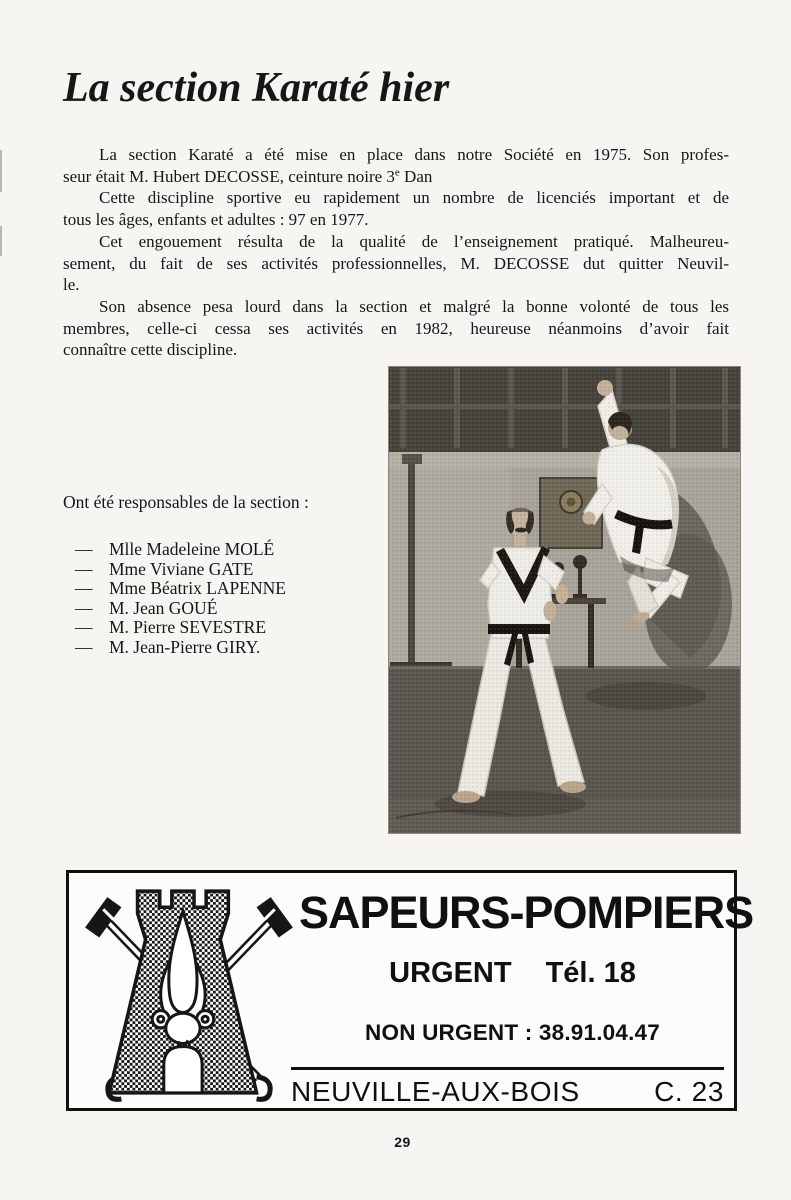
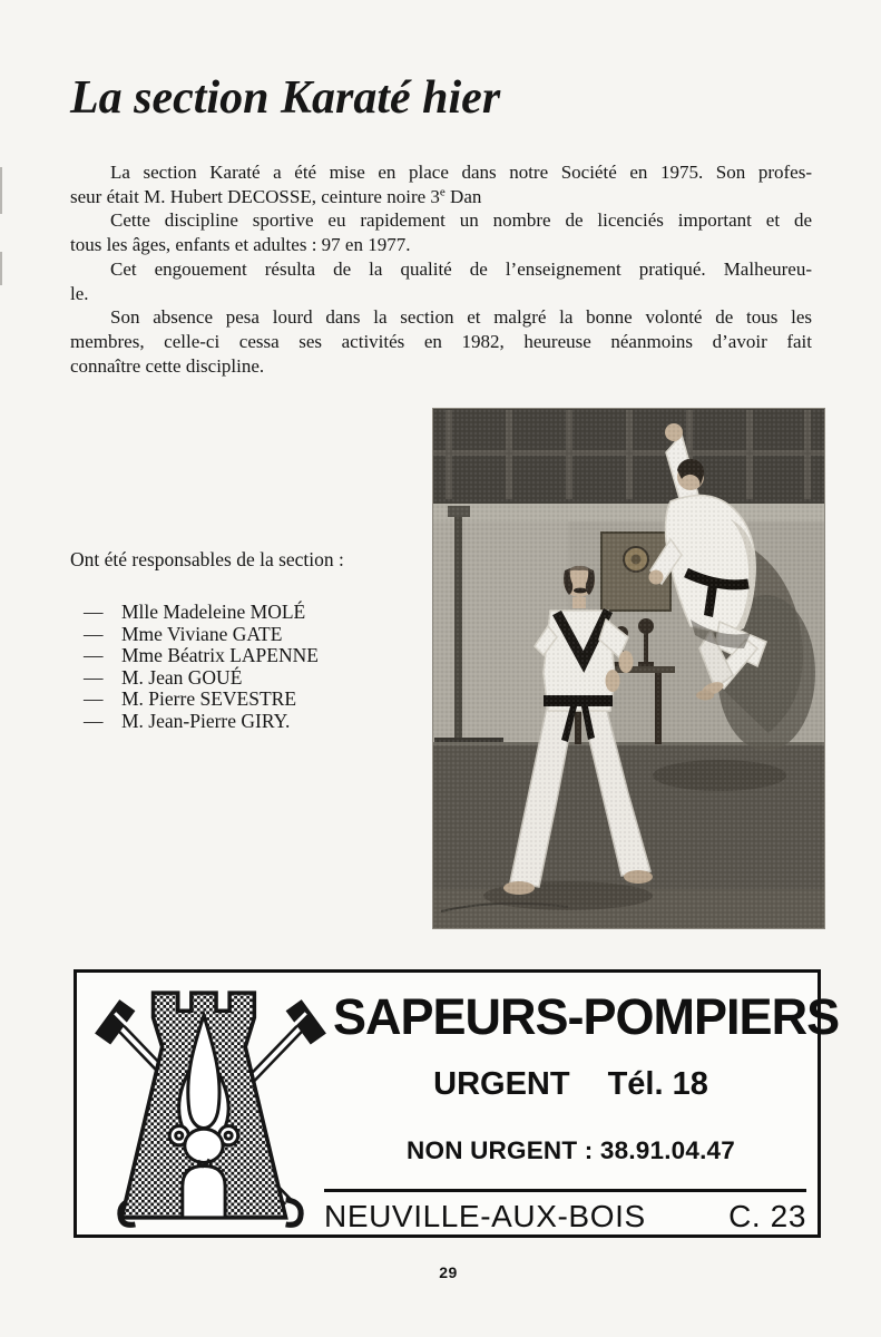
  La section Karaté hier
  La section Karaté a été mise en place dans notre Société en 1975. Son profes-
  seur était M. Hubert DECOSSE, ceinture noire 3e Dan
  Cette discipline sportive eu rapidement un nombre de licenciés important et de
  tous les âges, enfants et adultes : 97 en 1977.
  Cet engouement résulta de la qualité de l’enseignement pratiqué. Malheureu-
- sement, du fait de ses activités professionnelles, M. DECOSSE dut quitter Neuvil-
  le.
  Son absence pesa lourd dans la section et malgré la bonne volonté de tous les
  membres, celle-ci cessa ses activités en 1982, heureuse néanmoins d’avoir fait
  connaître cette discipline.
  Ont été responsables de la section :
  —
  Mlle Madeleine MOLÉ
  —
  Mme Viviane GATE
  —
  Mme Béatrix LAPENNE
  —
  M. Jean GOUÉ
  —
  M. Pierre SEVESTRE
  —
  M. Jean-Pierre GIRY.
  SAPEURS-POMPIERS
  URGENT
  Tél. 18
  NON URGENT : 38.91.04.47
  NEUVILLE-AUX-BOIS
  C. 23
  29
